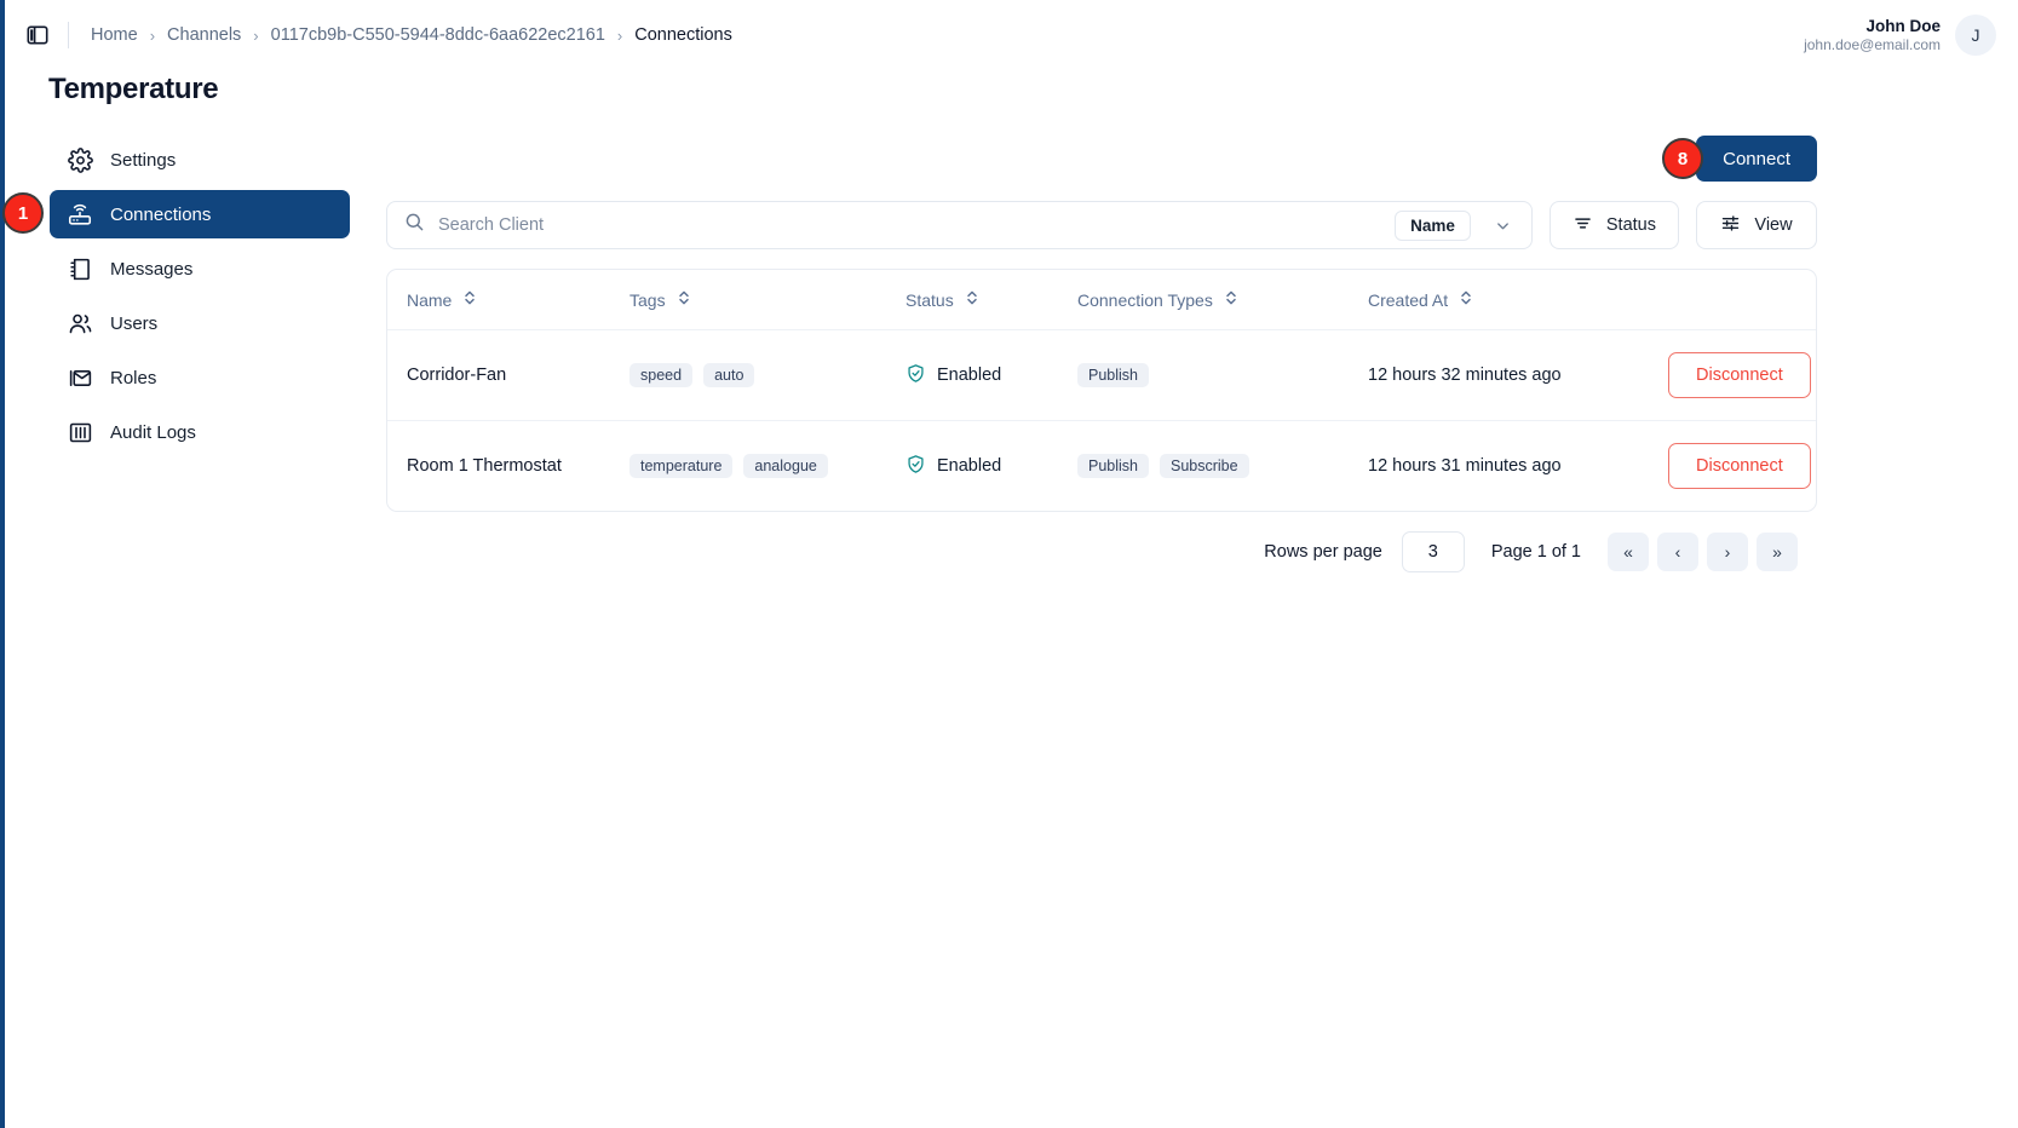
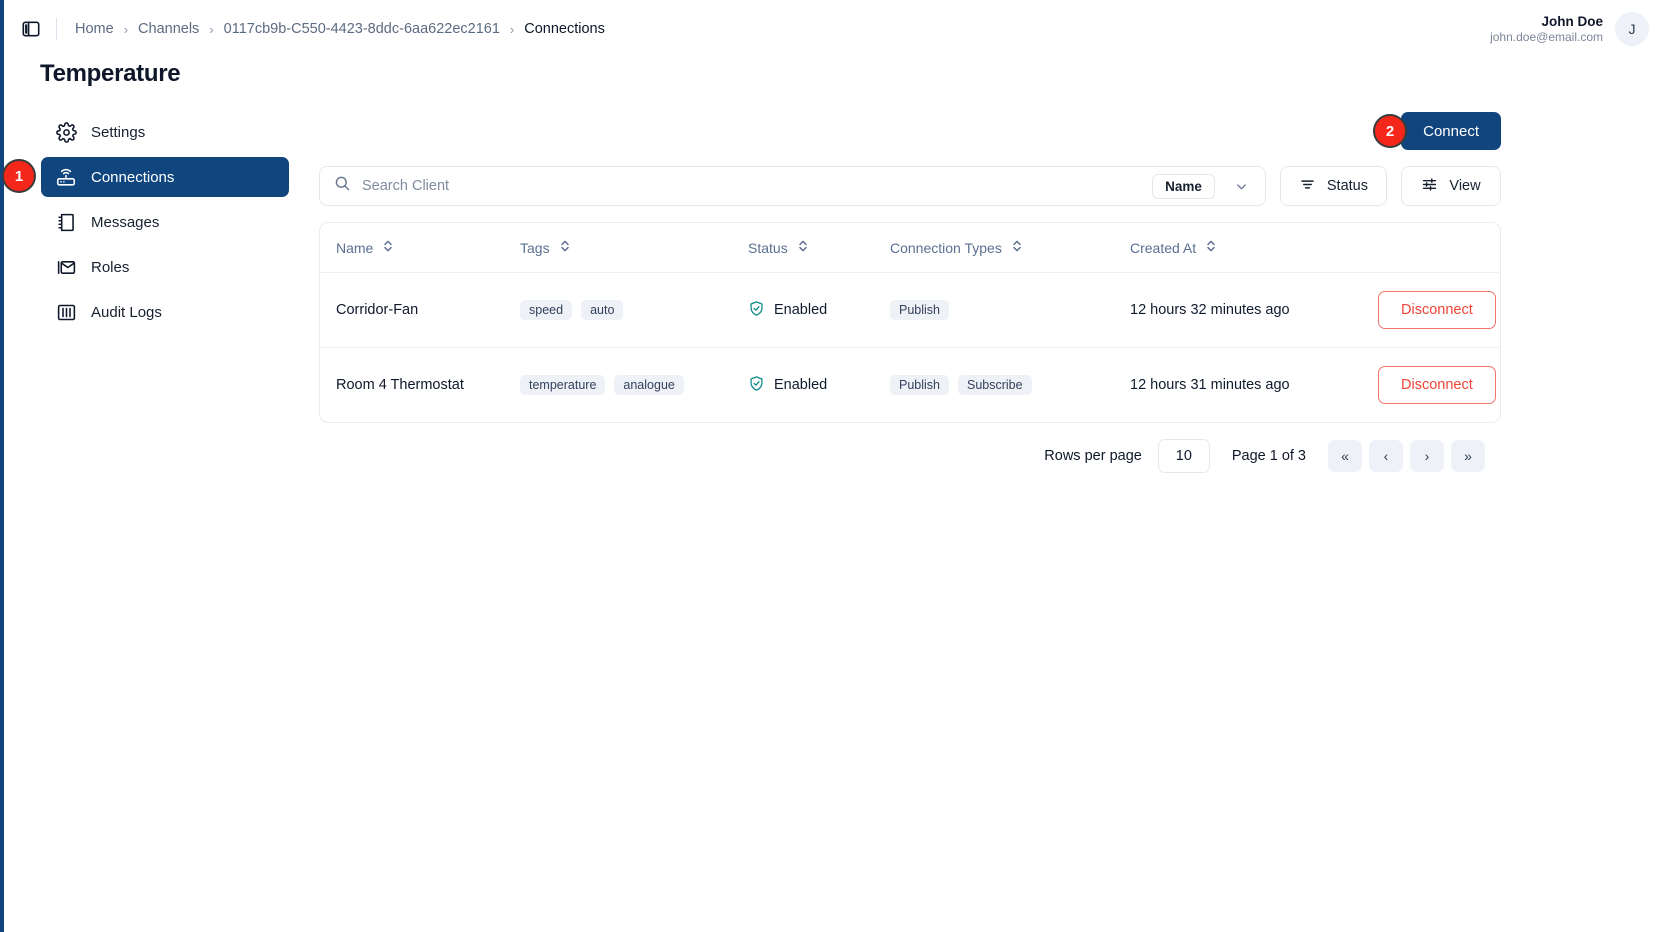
  Home
  ›
  Channels
  ›
- 0117cb9b-C550-5944-8ddc-6aa622ec2161
+ 0117cb9b-C550-4423-8ddc-6aa622ec2161
  ›
  Connections
  John Doe
  john.doe@email.com
  J
  Temperature
  Settings
  Connections
  Messages
- Users
  Roles
  Audit Logs
  1
- 8
+ 2
  Connect
  Search Client
  Name
  Status
  View
  Name	Tags	Status	Connection Types	Created At
  Corridor-Fan	speed auto	Enabled	Publish	12 hours 32 minutes ago	Disconnect
- Room 1 Thermostat	temperature analogue	Enabled	Publish Subscribe	12 hours 31 minutes ago	Disconnect
+ Room 4 Thermostat	temperature analogue	Enabled	Publish Subscribe	12 hours 31 minutes ago	Disconnect
  Rows per page
- 3
+ 10
- Page 1 of 1
+ Page 1 of 3
  «
  ‹
  ›
  »
